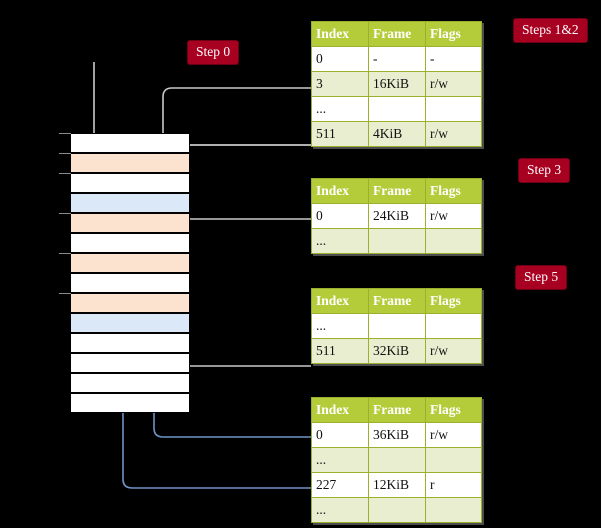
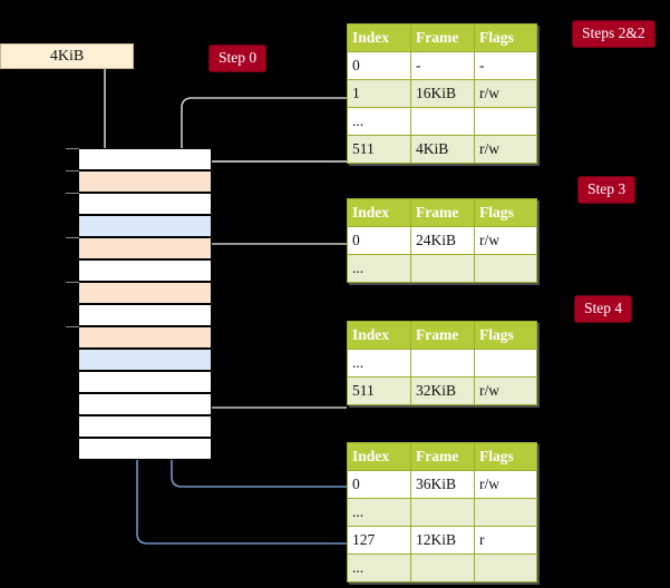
+ 4KiB
  Step 0
- Steps 1&2
+ Steps 2&2
  Step 3
- Step 5
+ Step 4
  Index	Frame	Flags
  0	-	-
- 3	16KiB	r/w
+ 1	16KiB	r/w
  ...
  511	4KiB	r/w
  Index	Frame	Flags
  0	24KiB	r/w
  ...
  Index	Frame	Flags
  ...
  511	32KiB	r/w
  Index	Frame	Flags
  0	36KiB	r/w
  ...
- 227	12KiB	r
+ 127	12KiB	r
  ...
